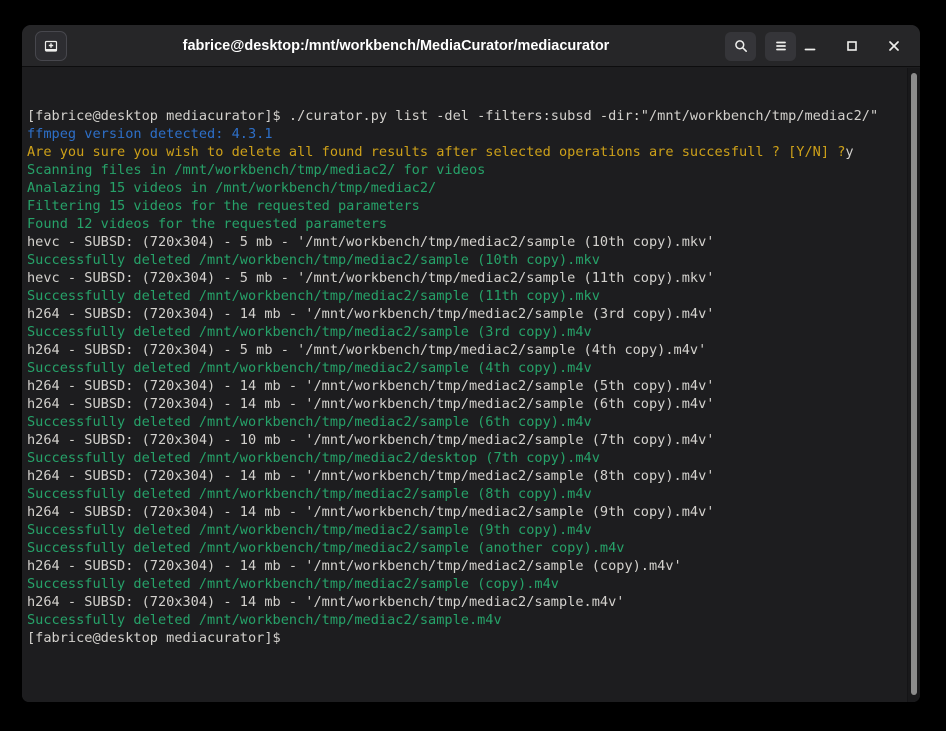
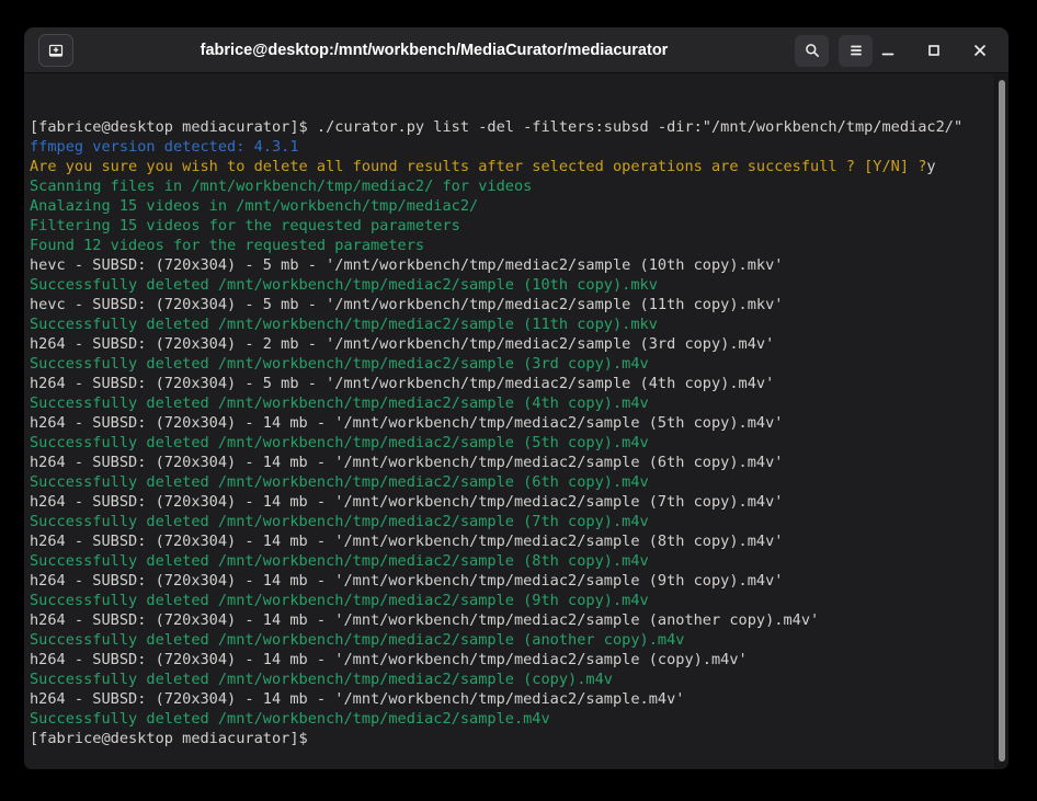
  fabrice@desktop:/mnt/workbench/MediaCurator/mediacurator
  [fabrice@desktop mediacurator]$ ./curator.py list -del -filters:subsd -dir:"/mnt/workbench/tmp/mediac2/"
  ffmpeg version detected: 4.3.1
  Are you sure you wish to delete all found results after selected operations are succesfull ? [Y/N] ?y
  Scanning files in /mnt/workbench/tmp/mediac2/ for videos
  Analazing 15 videos in /mnt/workbench/tmp/mediac2/
  Filtering 15 videos for the requested parameters
  Found 12 videos for the requested parameters
  hevc - SUBSD: (720x304) - 5 mb - '/mnt/workbench/tmp/mediac2/sample (10th copy).mkv'
  Successfully deleted /mnt/workbench/tmp/mediac2/sample (10th copy).mkv
  hevc - SUBSD: (720x304) - 5 mb - '/mnt/workbench/tmp/mediac2/sample (11th copy).mkv'
  Successfully deleted /mnt/workbench/tmp/mediac2/sample (11th copy).mkv
- h264 - SUBSD: (720x304) - 14 mb - '/mnt/workbench/tmp/mediac2/sample (3rd copy).m4v'
+ h264 - SUBSD: (720x304) - 2 mb - '/mnt/workbench/tmp/mediac2/sample (3rd copy).m4v'
  Successfully deleted /mnt/workbench/tmp/mediac2/sample (3rd copy).m4v
  h264 - SUBSD: (720x304) - 5 mb - '/mnt/workbench/tmp/mediac2/sample (4th copy).m4v'
  Successfully deleted /mnt/workbench/tmp/mediac2/sample (4th copy).m4v
  h264 - SUBSD: (720x304) - 14 mb - '/mnt/workbench/tmp/mediac2/sample (5th copy).m4v'
+ Successfully deleted /mnt/workbench/tmp/mediac2/sample (5th copy).m4v
  h264 - SUBSD: (720x304) - 14 mb - '/mnt/workbench/tmp/mediac2/sample (6th copy).m4v'
  Successfully deleted /mnt/workbench/tmp/mediac2/sample (6th copy).m4v
- h264 - SUBSD: (720x304) - 10 mb - '/mnt/workbench/tmp/mediac2/sample (7th copy).m4v'
+ h264 - SUBSD: (720x304) - 14 mb - '/mnt/workbench/tmp/mediac2/sample (7th copy).m4v'
- Successfully deleted /mnt/workbench/tmp/mediac2/desktop (7th copy).m4v
+ Successfully deleted /mnt/workbench/tmp/mediac2/sample (7th copy).m4v
  h264 - SUBSD: (720x304) - 14 mb - '/mnt/workbench/tmp/mediac2/sample (8th copy).m4v'
  Successfully deleted /mnt/workbench/tmp/mediac2/sample (8th copy).m4v
  h264 - SUBSD: (720x304) - 14 mb - '/mnt/workbench/tmp/mediac2/sample (9th copy).m4v'
  Successfully deleted /mnt/workbench/tmp/mediac2/sample (9th copy).m4v
+ h264 - SUBSD: (720x304) - 14 mb - '/mnt/workbench/tmp/mediac2/sample (another copy).m4v'
  Successfully deleted /mnt/workbench/tmp/mediac2/sample (another copy).m4v
  h264 - SUBSD: (720x304) - 14 mb - '/mnt/workbench/tmp/mediac2/sample (copy).m4v'
  Successfully deleted /mnt/workbench/tmp/mediac2/sample (copy).m4v
  h264 - SUBSD: (720x304) - 14 mb - '/mnt/workbench/tmp/mediac2/sample.m4v'
  Successfully deleted /mnt/workbench/tmp/mediac2/sample.m4v
  [fabrice@desktop mediacurator]$
